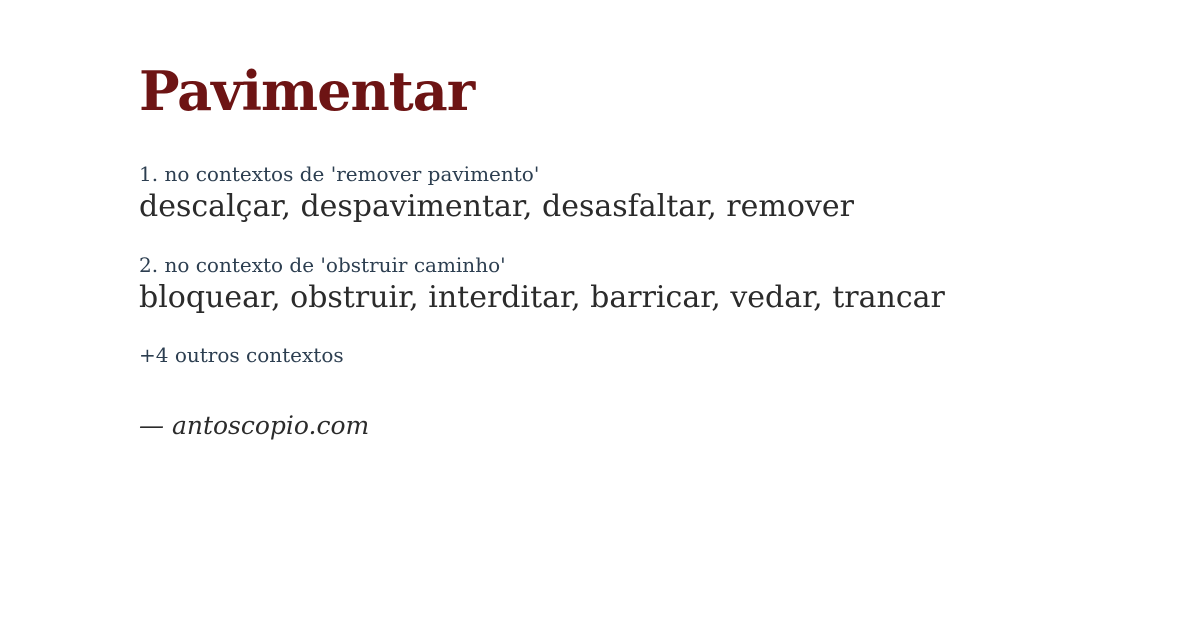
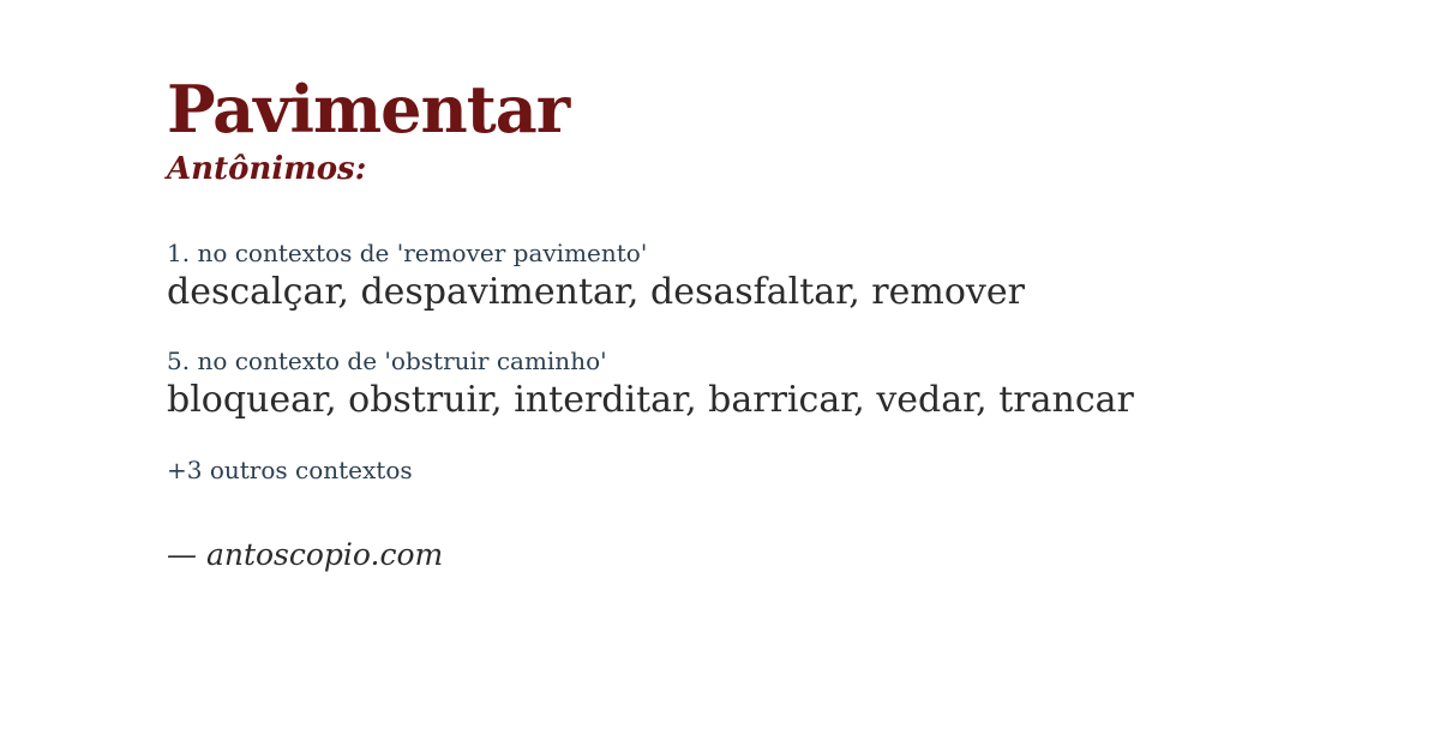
  Pavimentar
+ Antônimos:
  1. no contextos de 'remover pavimento'
  descalçar, despavimentar, desasfaltar, remover
- 2. no contexto de 'obstruir caminho'
+ 5. no contexto de 'obstruir caminho'
  bloquear, obstruir, interditar, barricar, vedar, trancar
- +4 outros contextos
+ +3 outros contextos
  — antoscopio.com
